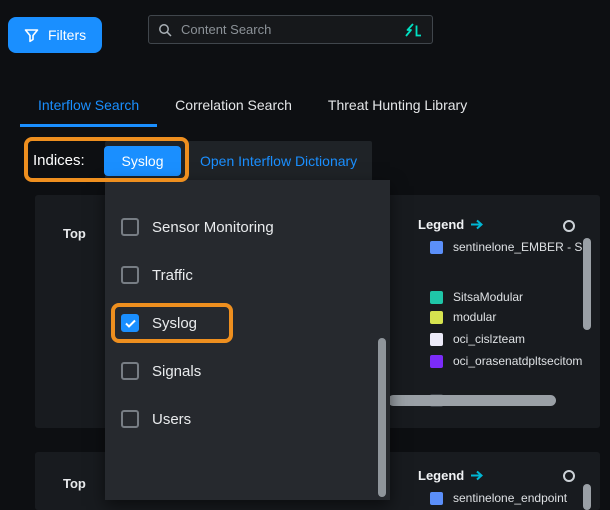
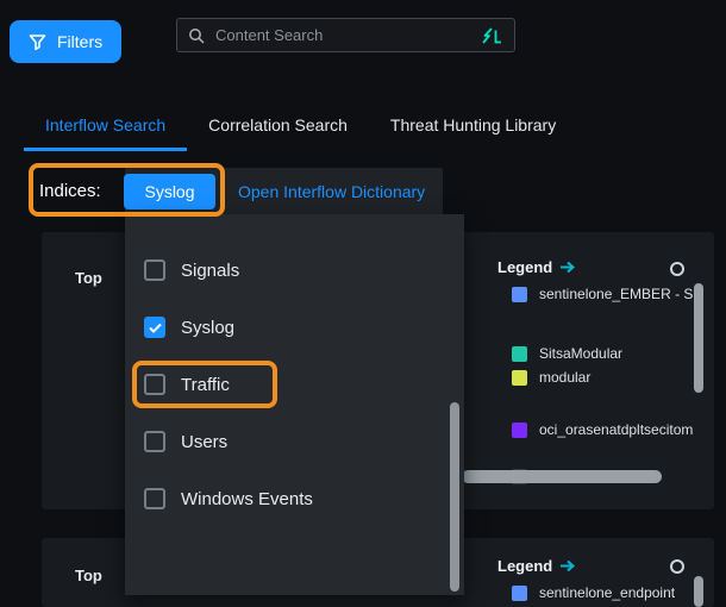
  Filters
  Content Search
  Interflow Search
  Correlation Search
  Threat Hunting Library
  Indices:
  Syslog
  Open Interflow Dictionary
  Top
  Legend
  sentinelone_EMBER - S
  SitsaModular
  modular
- oci_cislzteam
  oci_orasenatdpltsecitom
  Top
  Legend
  sentinelone_endpoint
- Sensor Monitoring
- Traffic
+ Signals
  Syslog
- Signals
+ Traffic
  Users
+ Windows Events
